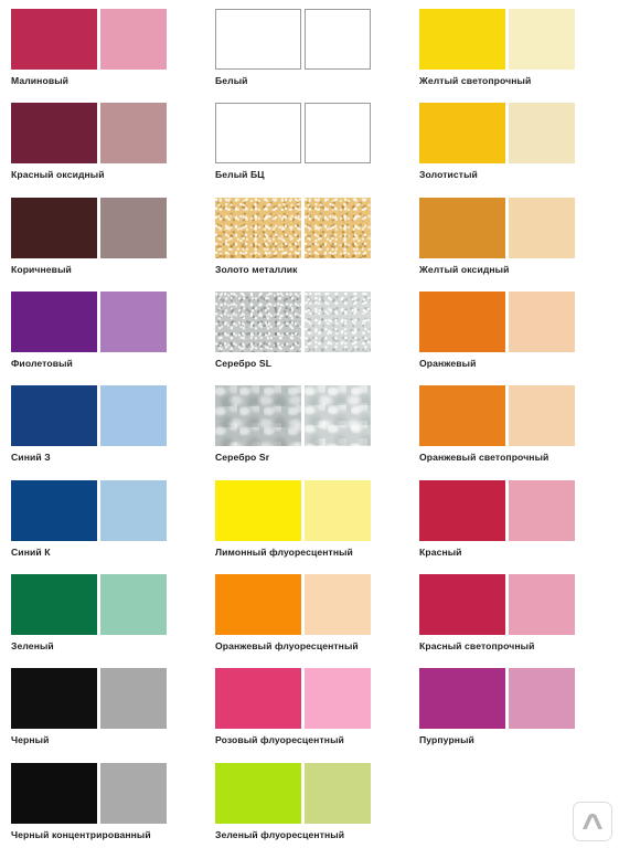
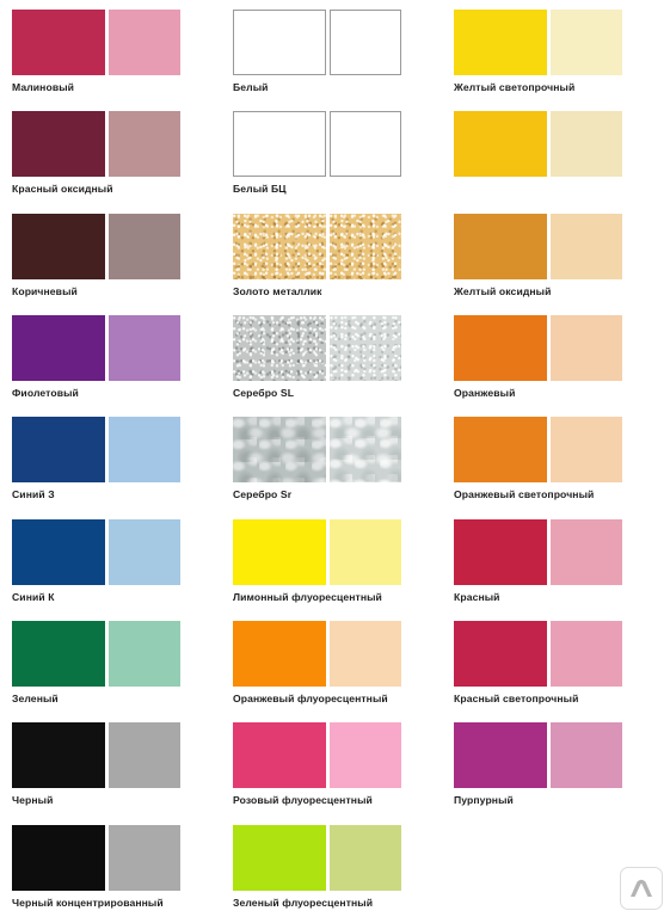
  Малиновый
  Белый
  Желтый светопрочный
  Красный оксидный
  Белый БЦ
- Золотистый
  Коричневый
  Золото металлик
  Желтый оксидный
  Фиолетовый
  Серебро SL
  Оранжевый
  Синий З
  Серебро Sr
  Оранжевый светопрочный
  Синий К
  Лимонный флуоресцентный
  Красный
  Зеленый
  Оранжевый флуоресцентный
  Красный светопрочный
  Черный
  Розовый флуоресцентный
  Пурпурный
  Черный концентрированный
  Зеленый флуоресцентный
